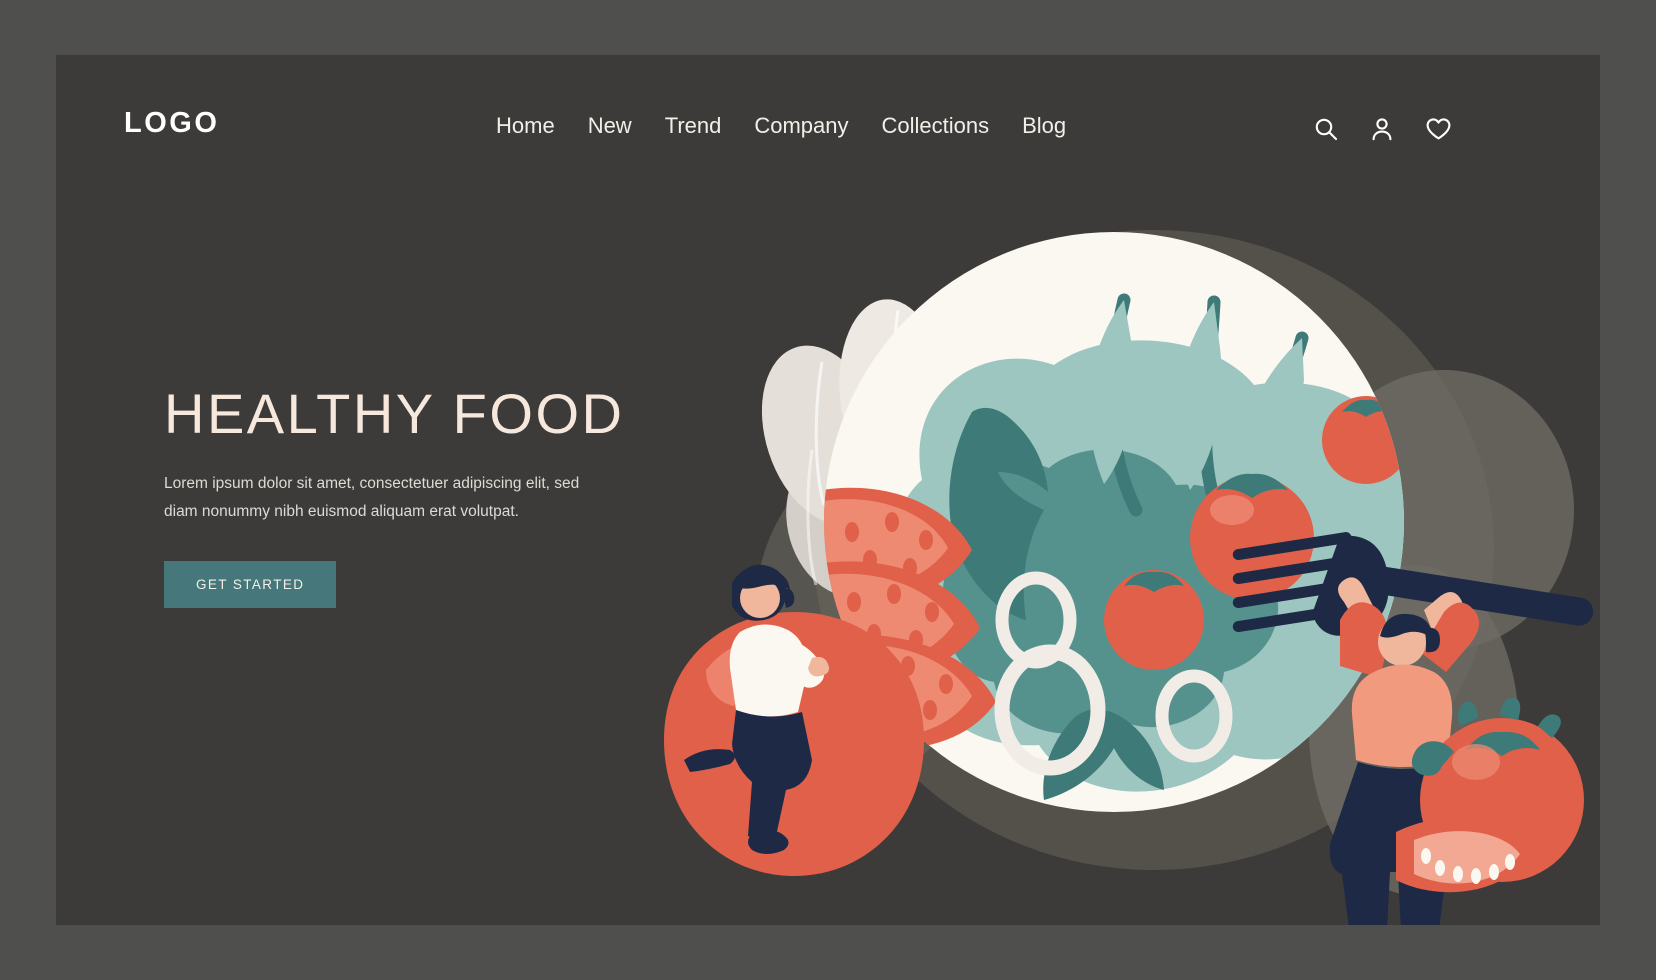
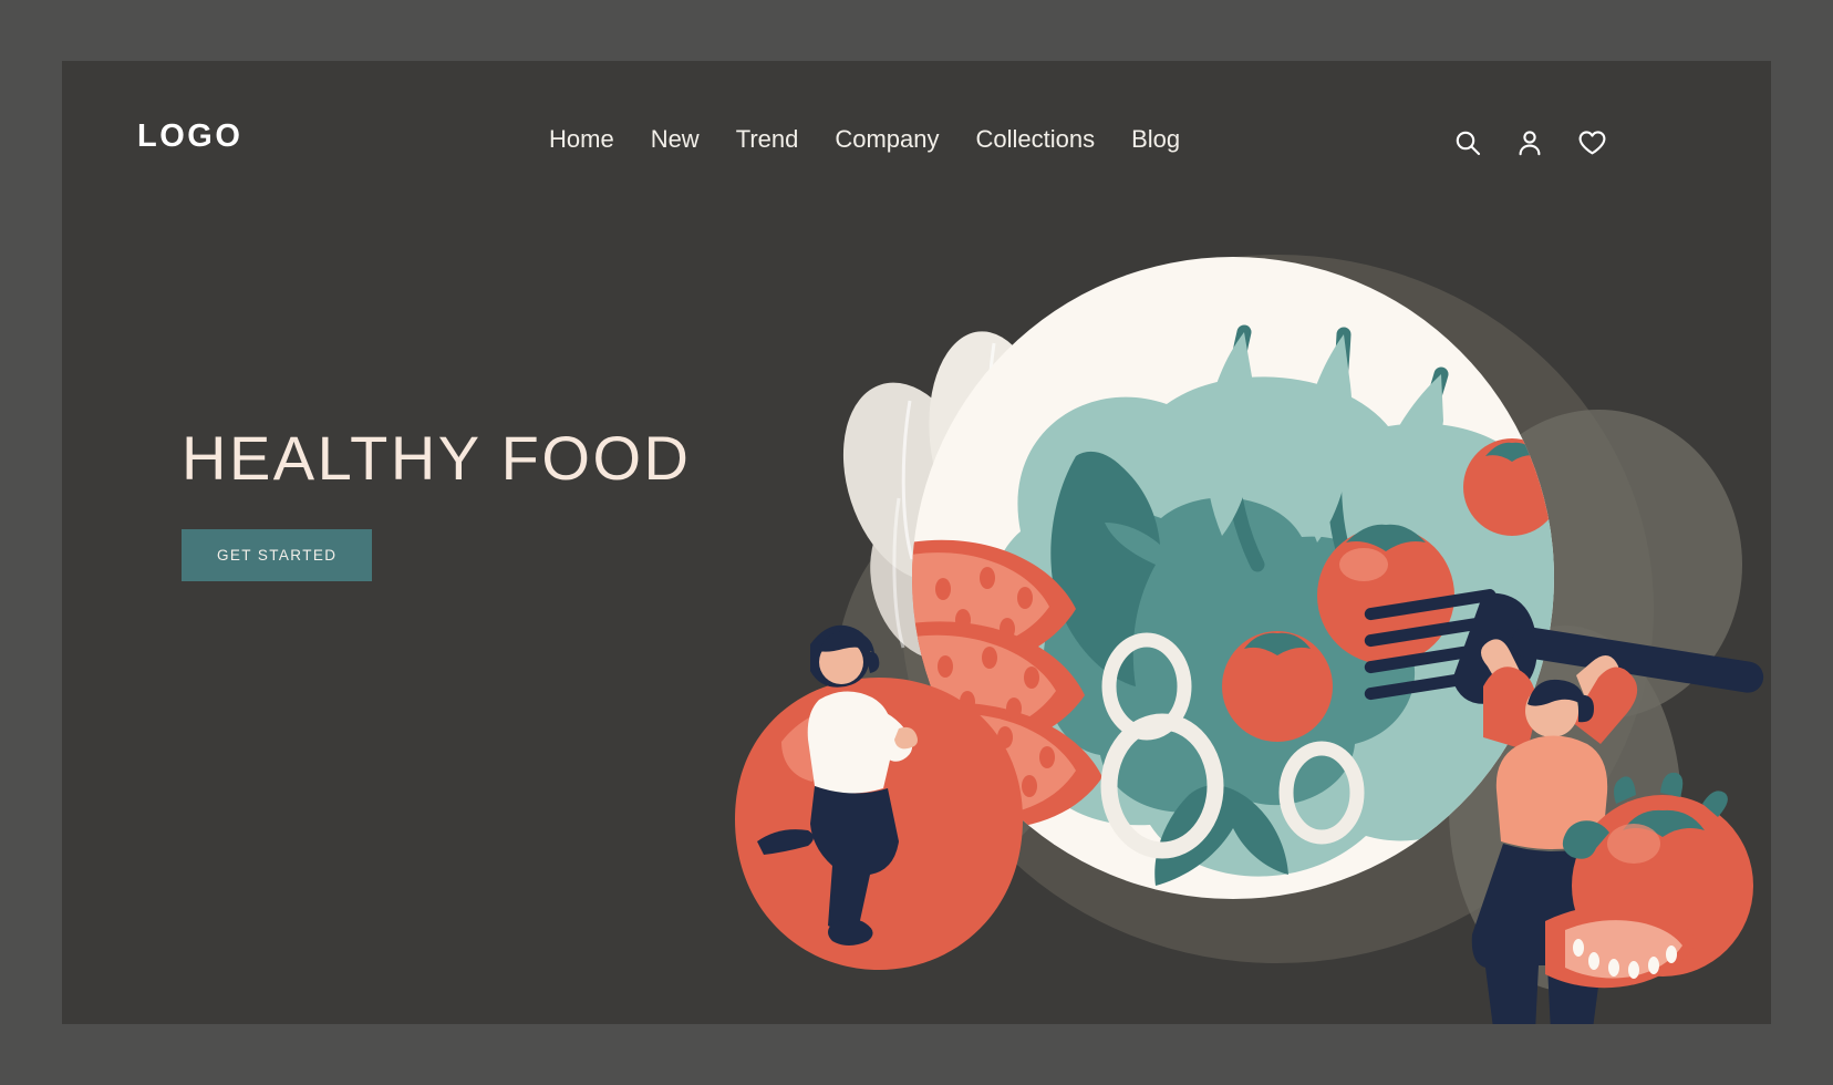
  LOGO
  Home
  New
  Trend
  Company
  Collections
  Blog
  HEALTHY FOOD
- Lorem ipsum dolor sit amet, consectetuer adipiscing elit, sed diam nonummy nibh euismod aliquam erat volutpat.
  GET STARTED
